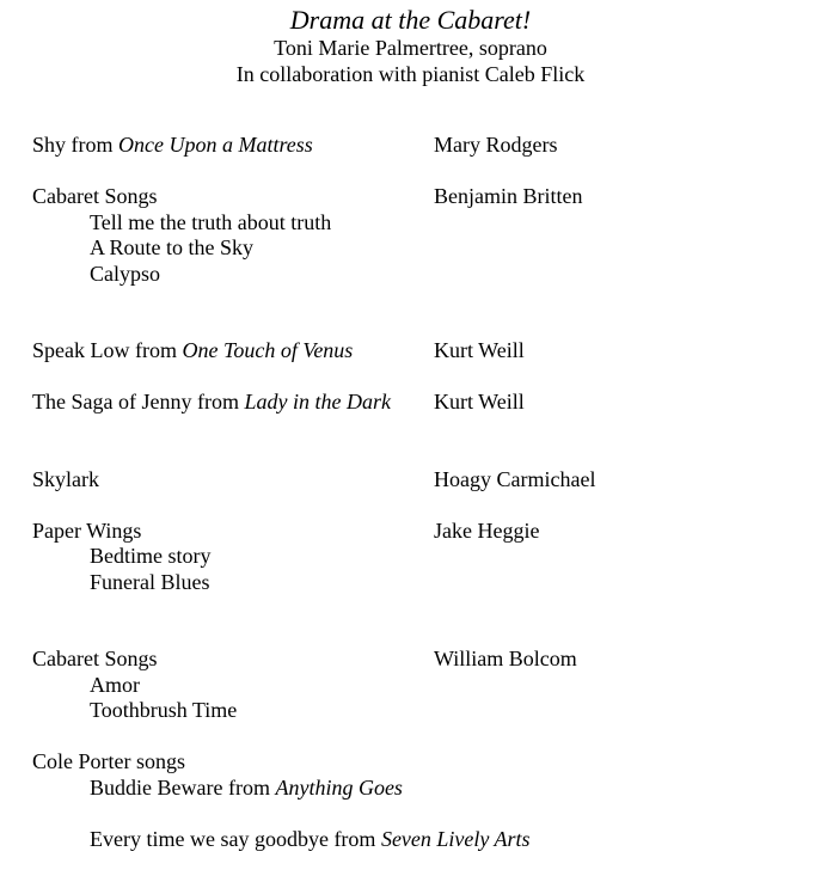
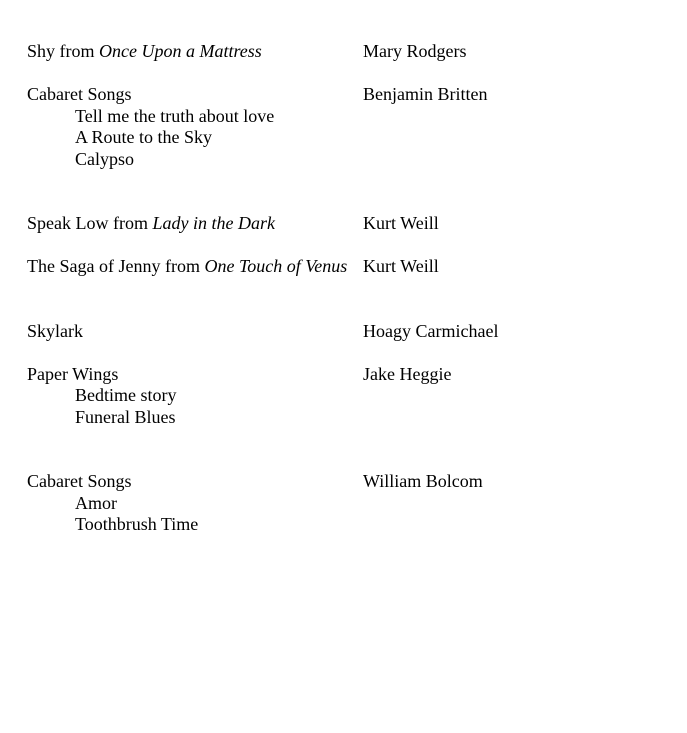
- Drama at the Cabaret!
- Toni Marie Palmertree, soprano
- In collaboration with pianist Caleb Flick
  Shy from Once Upon a Mattress
  Mary Rodgers
  Cabaret Songs
  Benjamin Britten
- Tell me the truth about truth
+ Tell me the truth about love
  A Route to the Sky
  Calypso
- Speak Low from One Touch of Venus
+ Speak Low from Lady in the Dark
  Kurt Weill
- The Saga of Jenny from Lady in the Dark
+ The Saga of Jenny from One Touch of Venus
  Kurt Weill
  Skylark
  Hoagy Carmichael
  Paper Wings
  Jake Heggie
  Bedtime story
  Funeral Blues
  Cabaret Songs
  William Bolcom
  Amor
  Toothbrush Time
- Cole Porter songs
- Buddie Beware from Anything Goes
- Every time we say goodbye from Seven Lively Arts
